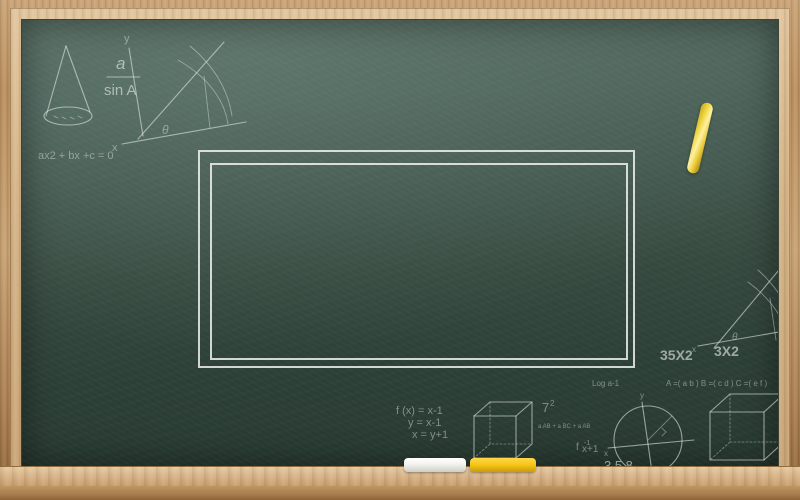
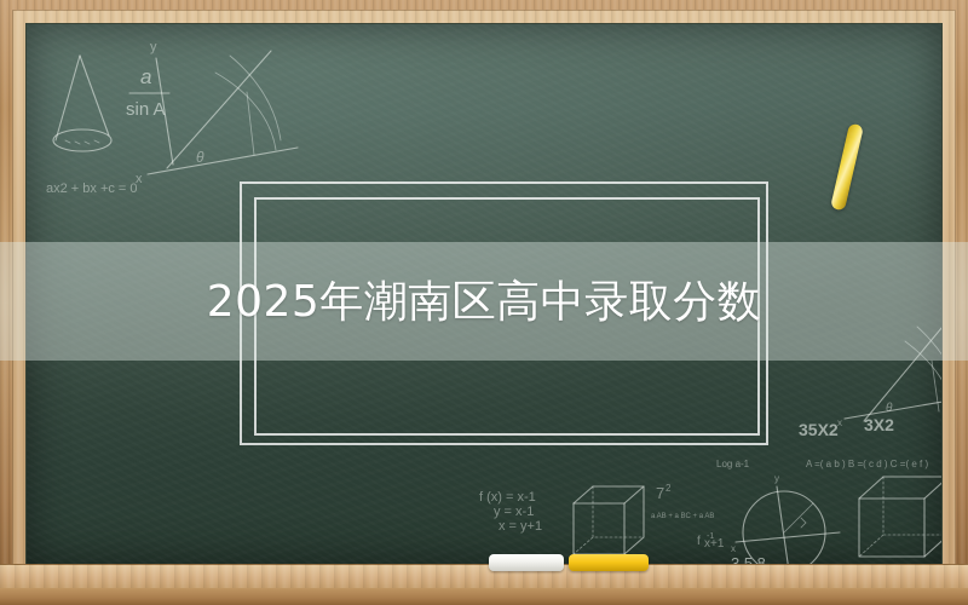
+ 2025年潮南区高中录取分数
